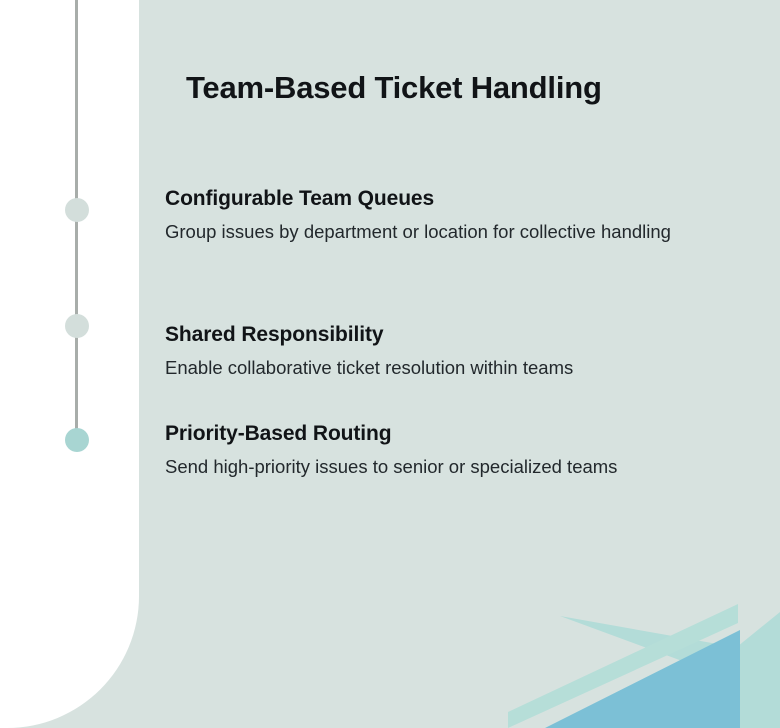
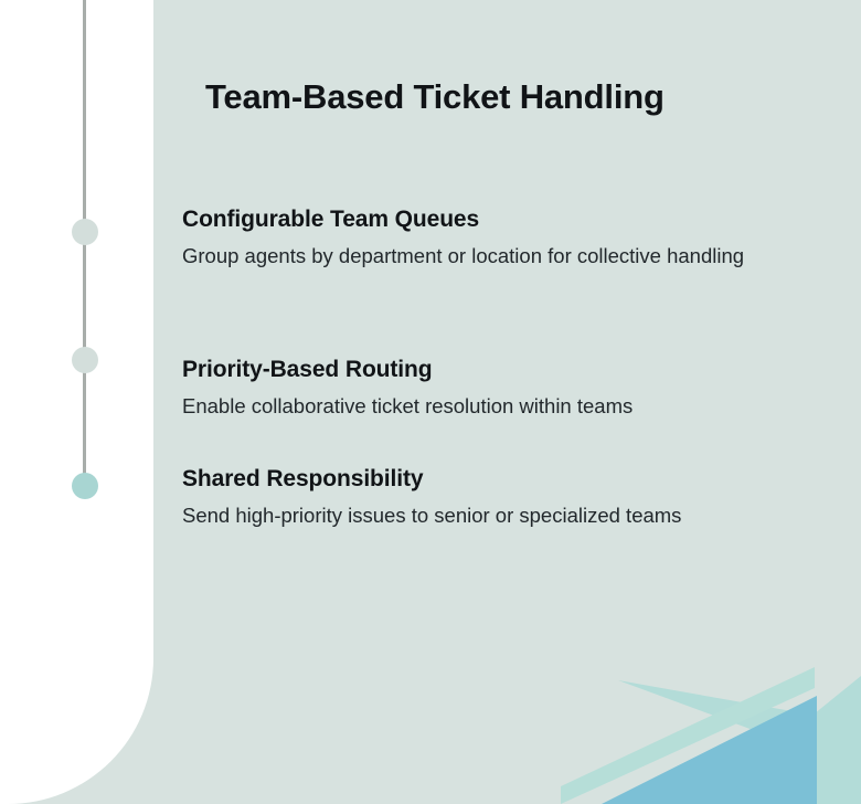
  Team-Based Ticket Handling
  Configurable Team Queues
- Group issues by department or location for collective handling
+ Group agents by department or location for collective handling
- Shared Responsibility
+ Priority-Based Routing
  Enable collaborative ticket resolution within teams
- Priority-Based Routing
+ Shared Responsibility
  Send high-priority issues to senior or specialized teams
